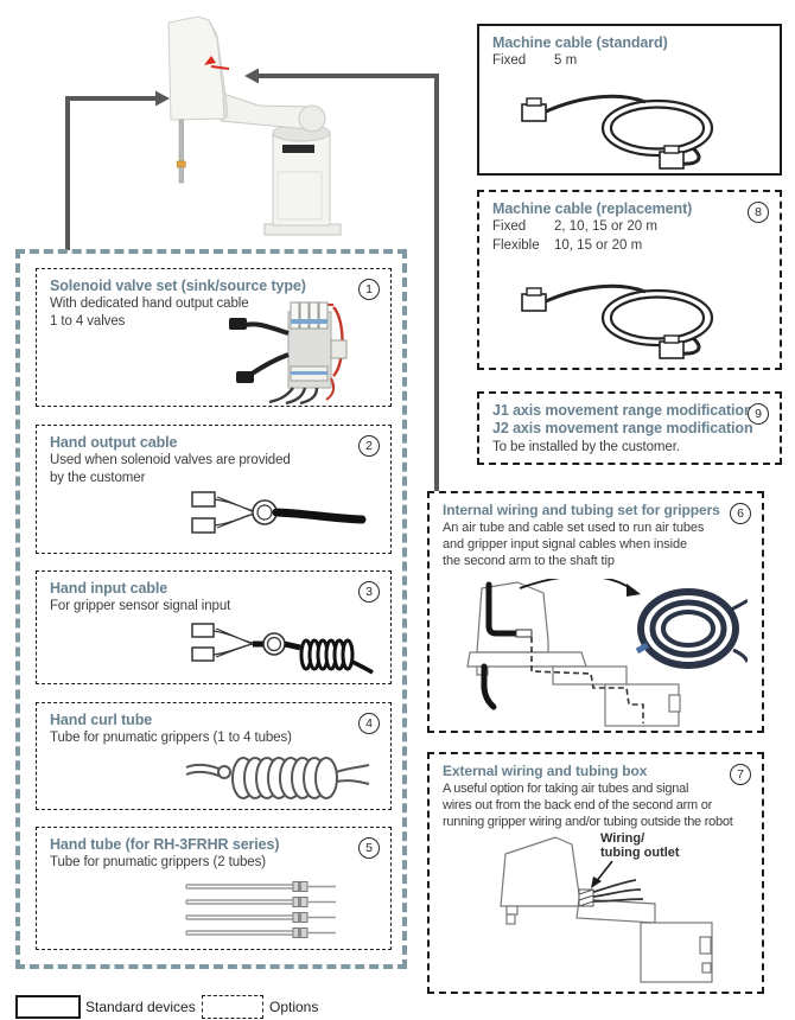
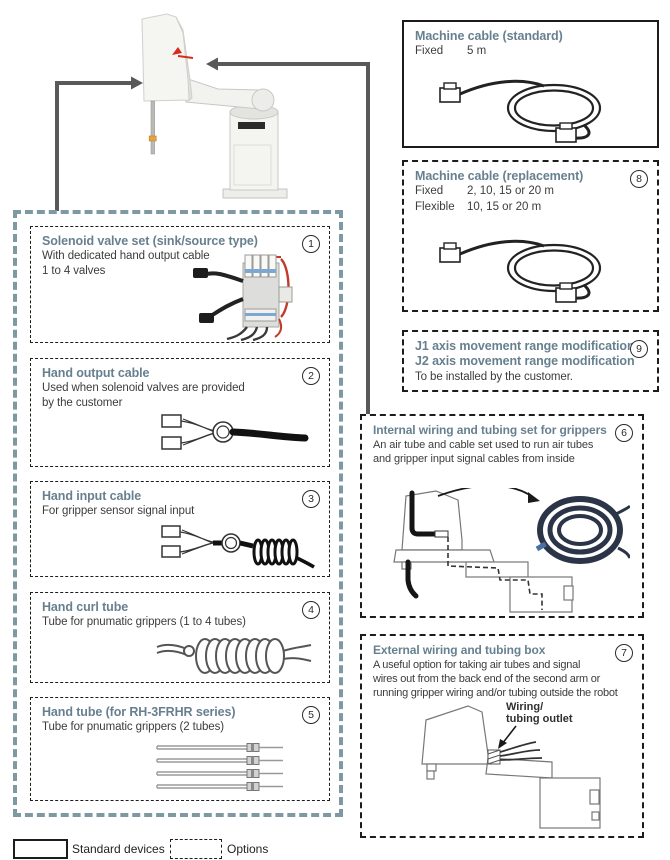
  Machine cable (standard)
  Fixed
  5 m
  8
  Machine cable (replacement)
  Fixed
  2, 10, 15 or 20 m
  Flexible
  10, 15 or 20 m
  9
  J1 axis movement range modificatio
  J2 axis movement range modification
  To be installed by the customer.
  1
  Solenoid valve set (sink/source type)
  With dedicated hand output cable
  1 to 4 valves
  2
  Hand output cable
  Used when solenoid valves are provided
  by the customer
  3
  Hand input cable
  For gripper sensor signal input
  4
  Hand curl tube
  Tube for pnumatic grippers (1 to 4 tubes)
  5
  Hand tube (for RH-3FRHR series)
  Tube for pnumatic grippers (2 tubes)
  6
  Internal wiring and tubing set for grippers
  An air tube and cable set used to run air tubes
- and gripper input signal cables when inside
+ and gripper input signal cables from inside
- the second arm to the shaft tip
  7
  External wiring and tubing box
  A useful option for taking air tubes and signal
  wires out from the back end of the second arm or
  running gripper wiring and/or tubing outside the robot
  Wiring/
  tubing outlet
  Standard devices
  Options
